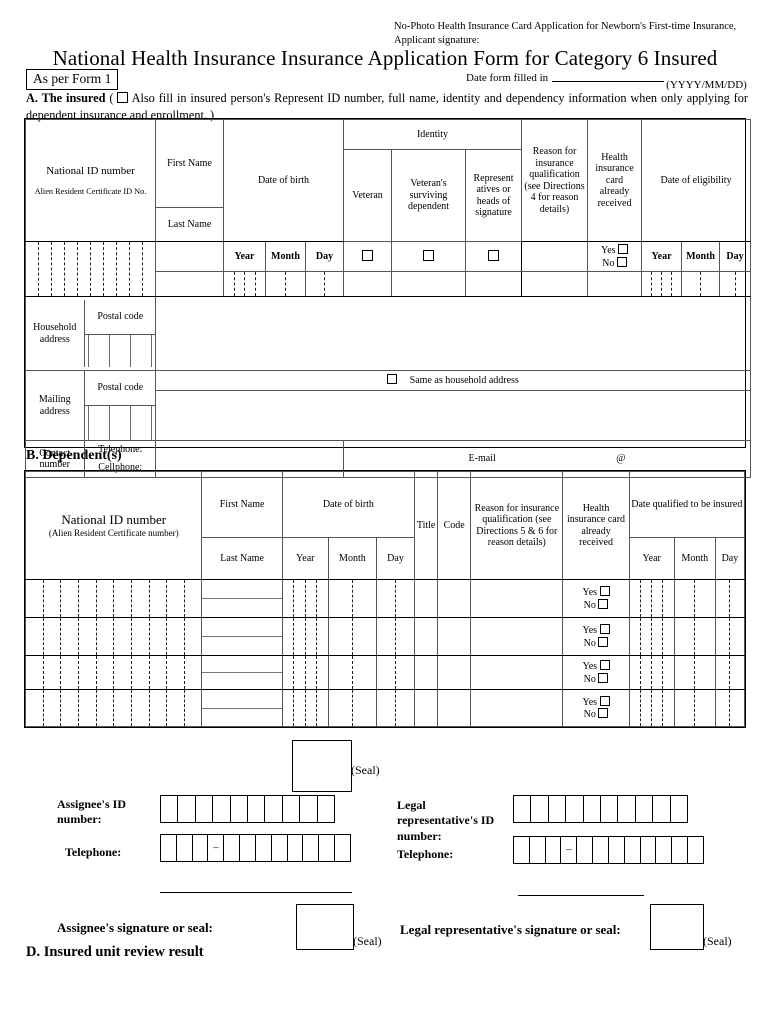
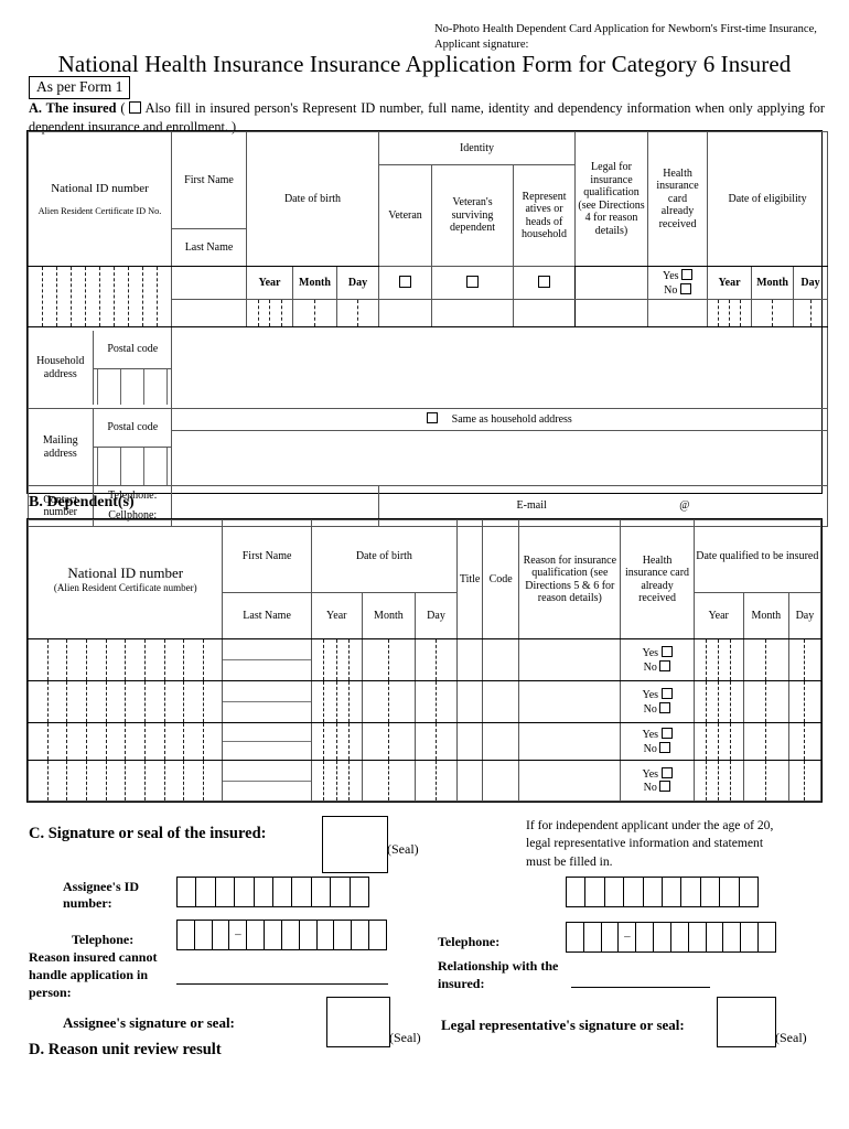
- No-Photo Health Insurance Card Application for Newborn's First-time Insurance, Applicant signature:
+ No-Photo Health Dependent Card Application for Newborn's First-time Insurance, Applicant signature:
  National Health Insurance Insurance Application Form for Category 6 Insured
  As per Form 1
- Date form filled in(YYYY/MM/DD)
  A. The insured ( Also fill in insured person's Represent ID number, full name, identity and dependency information when only applying for dependent insurance and enrollment. )
- National ID number Alien Resident Certificate ID No.	First Name	Date of birth	Identity	Reason for insurance qualification (see Directions 4 for reason details)	Health insurance card already received	Date of eligibility
+ National ID number Alien Resident Certificate ID No.	First Name	Date of birth	Identity	Legal for insurance qualification (see Directions 4 for reason details)	Health insurance card already received	Date of eligibility
- Veteran	Veteran's surviving dependent	Represent atives or heads of signature
+ Veteran	Veteran's surviving dependent	Represent atives or heads of household
  Last Name
  		Year	Month	Day					Yes No	Year	Month	Day
  Household address	Postal code
  Mailing address	Postal code
  	Same as household address
  Contact number	Telephone:
  Cellphone:
  		E-mail @
  B. Dependent(s)
  National ID number (Alien Resident Certificate number)	First Name	Date of birth	Title	Code	Reason for insurance qualification (see Directions 5 & 6 for reason details)	Health insurance card already received	Date qualified to be insured
  Last Name	Year	Month	Day	Year	Month	Day
  								Yes No
  								Yes No
  								Yes No
  								Yes No
+ C. Signature or seal of the insured:
  (Seal)
+ If for independent applicant under the age of 20, legal representative information and statement must be filled in.
  Assignee's ID number:
- Legal representative's ID number:
  Telephone:
  –
  Telephone:
  –
+ Reason insured cannot handle application in person:
+ Relationship with the insured:
  Assignee's signature or seal:
  (Seal)
  Legal representative's signature or seal:
  (Seal)
- D. Insured unit review result
+ D. Reason unit review result
